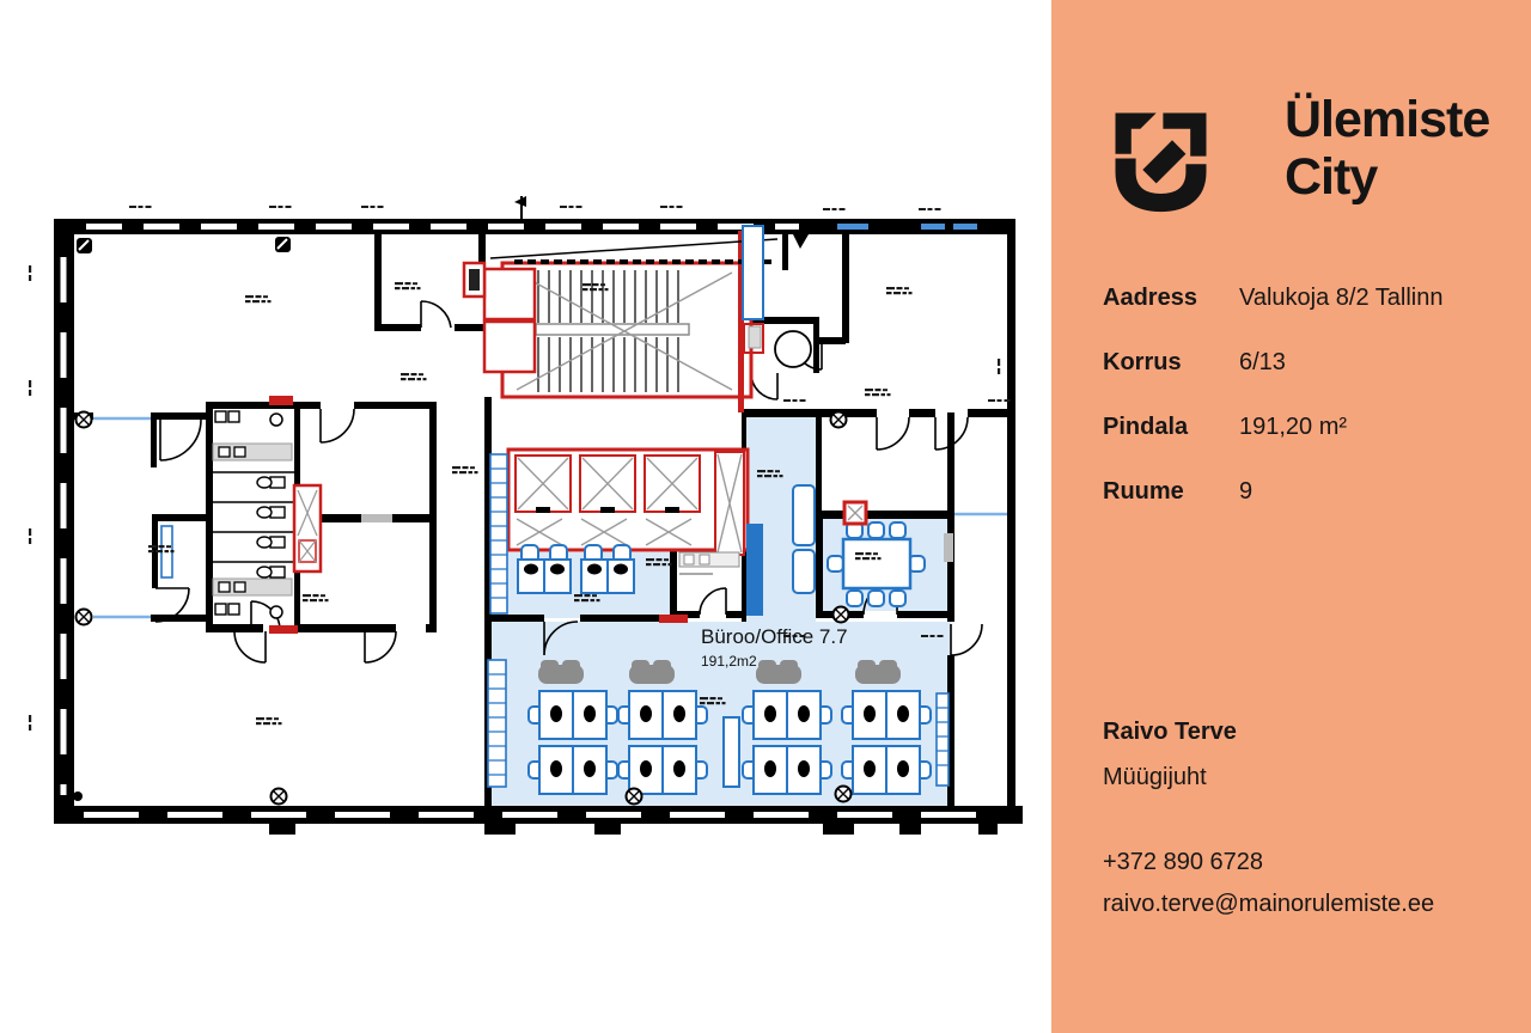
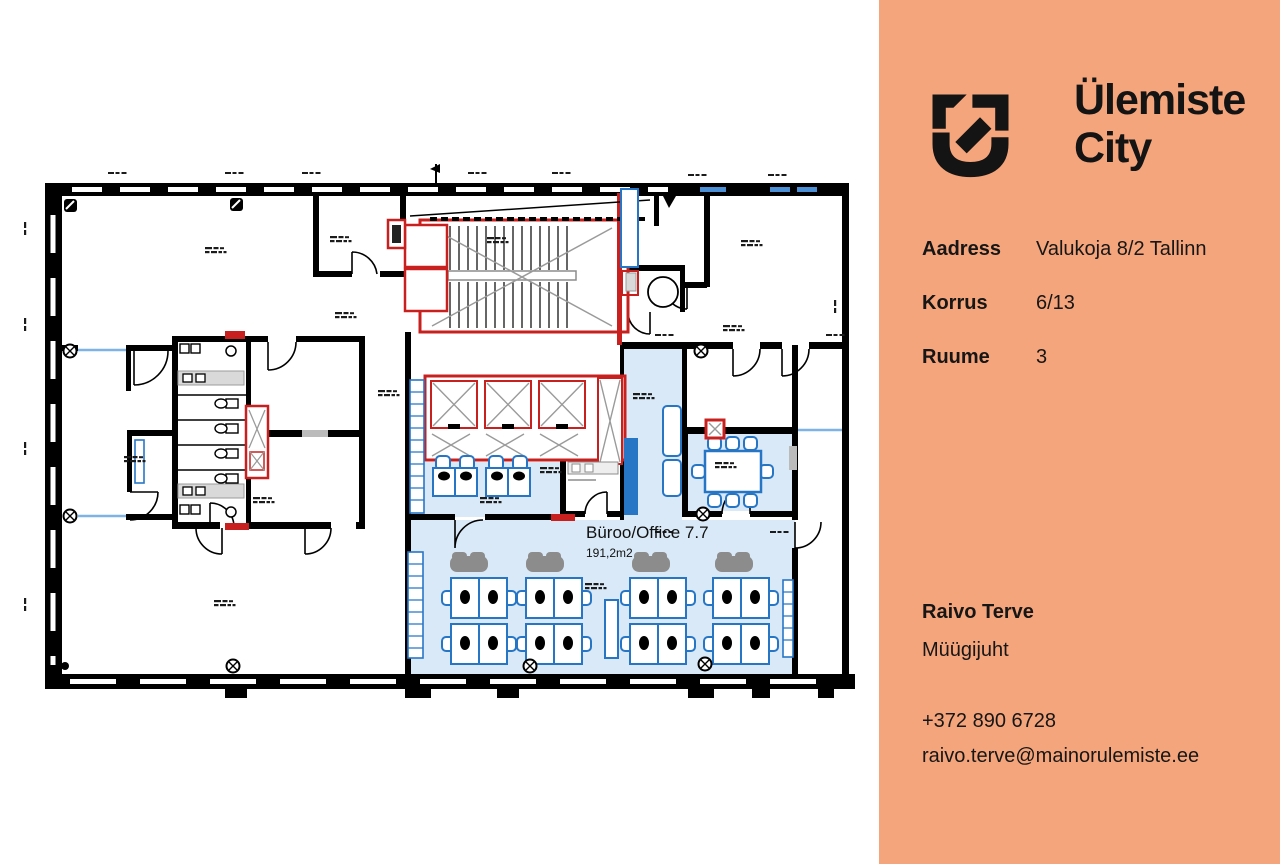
  Büroo/Office 7.7
  191,2m2
  Ülemiste
  City
  Aadress
  Valukoja 8/2 Tallinn
  Korrus
  6/13
- Pindala
- 191,20 m²
  Ruume
- 9
+ 3
  Raivo Terve
  Müügijuht
  +372 890 6728
  raivo.terve@mainorulemiste.ee
